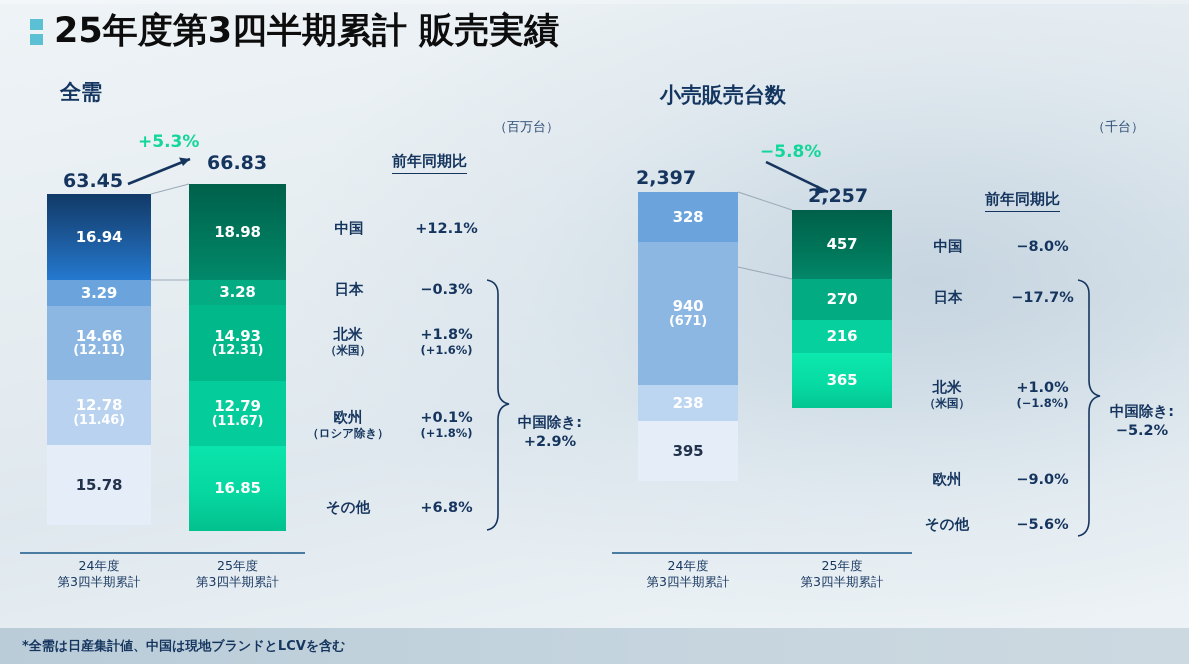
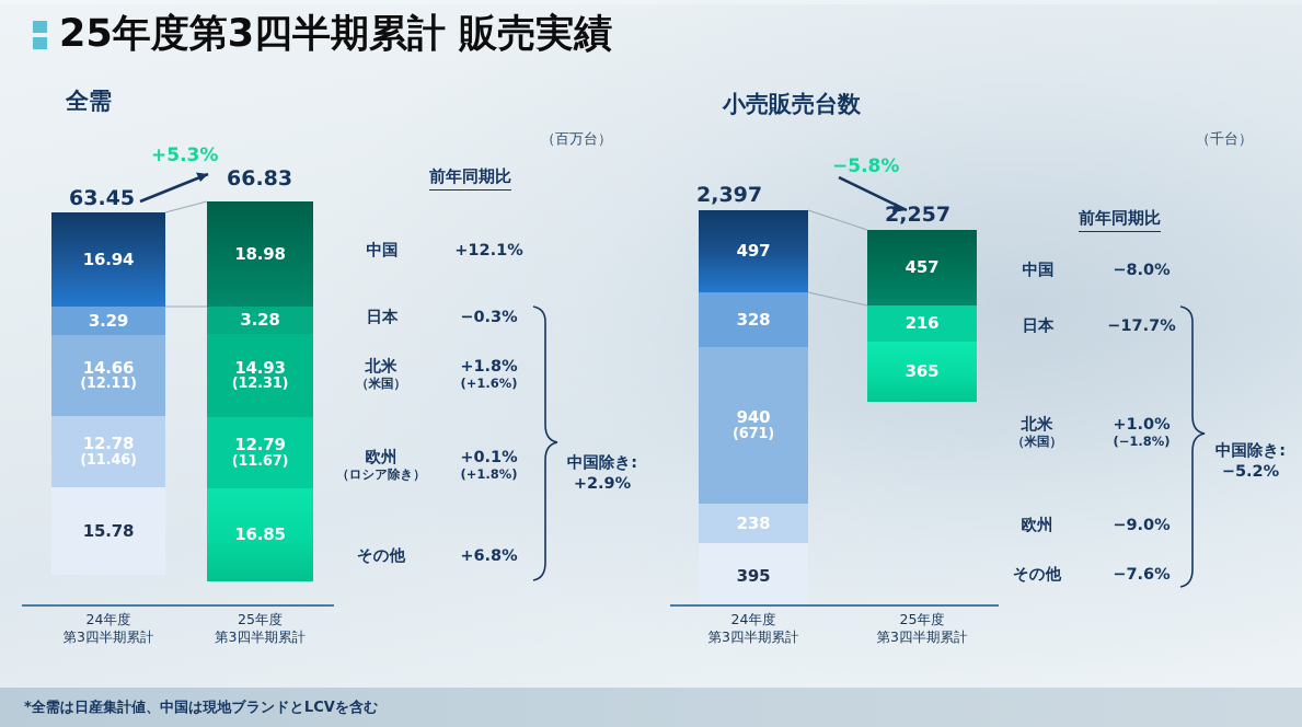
  25年度第3四半期累計 販売実績
  全需
  （百万台）
  63.45
  66.83
  +5.3%
  16.94
  3.29
  14.66
  (12.11)
  12.78
  (11.46)
  15.78
  18.98
  3.28
  14.93
  (12.31)
  12.79
  (11.67)
  16.85
  24年度
  第3四半期累計
  25年度
  第3四半期累計
  前年同期比
  中国
  +12.1%
  日本
  −0.3%
  北米
  （米国）
  +1.8%
  (+1.6%)
  欧州
  （ロシア除き）
  +0.1%
  (+1.8%)
  その他
  +6.8%
  中国除き:
  +2.9%
  小売販売台数
  （千台）
  2,397
  2,257
  −5.8%
+ 497
  328
  940
  (671)
  238
  395
  457
- 270
  216
  365
  24年度
  第3四半期累計
  25年度
  第3四半期累計
  前年同期比
  中国
  −8.0%
  日本
  −17.7%
  北米
  （米国）
  +1.0%
  (−1.8%)
  欧州
  −9.0%
  その他
- −5.6%
+ −7.6%
  中国除き:
  −5.2%
  *全需は日産集計値、中国は現地ブランドとLCVを含む
